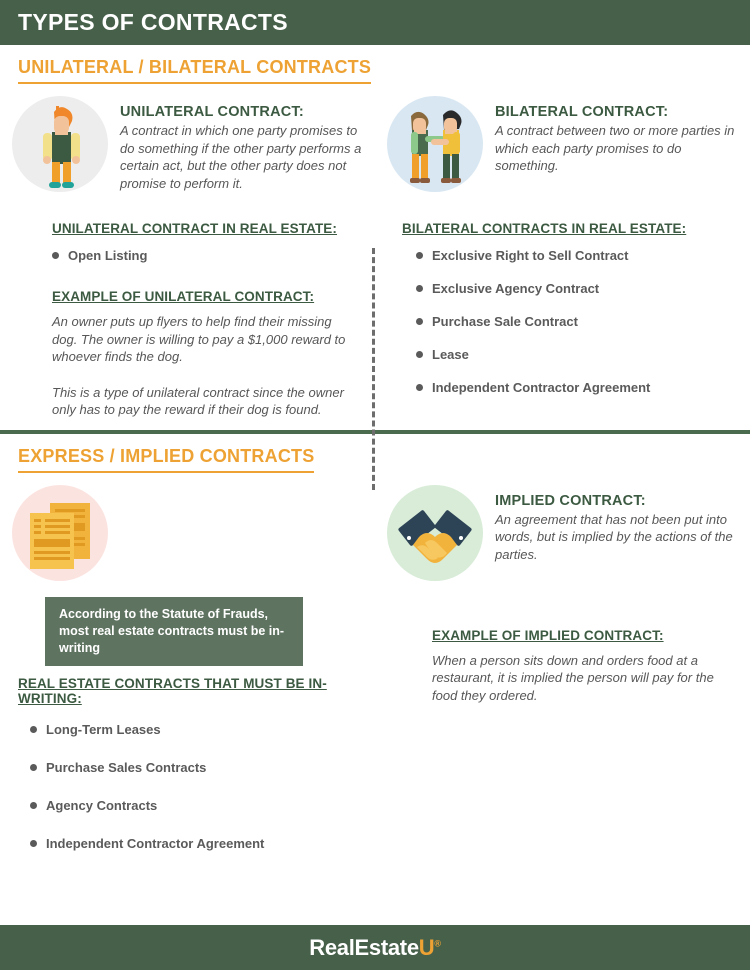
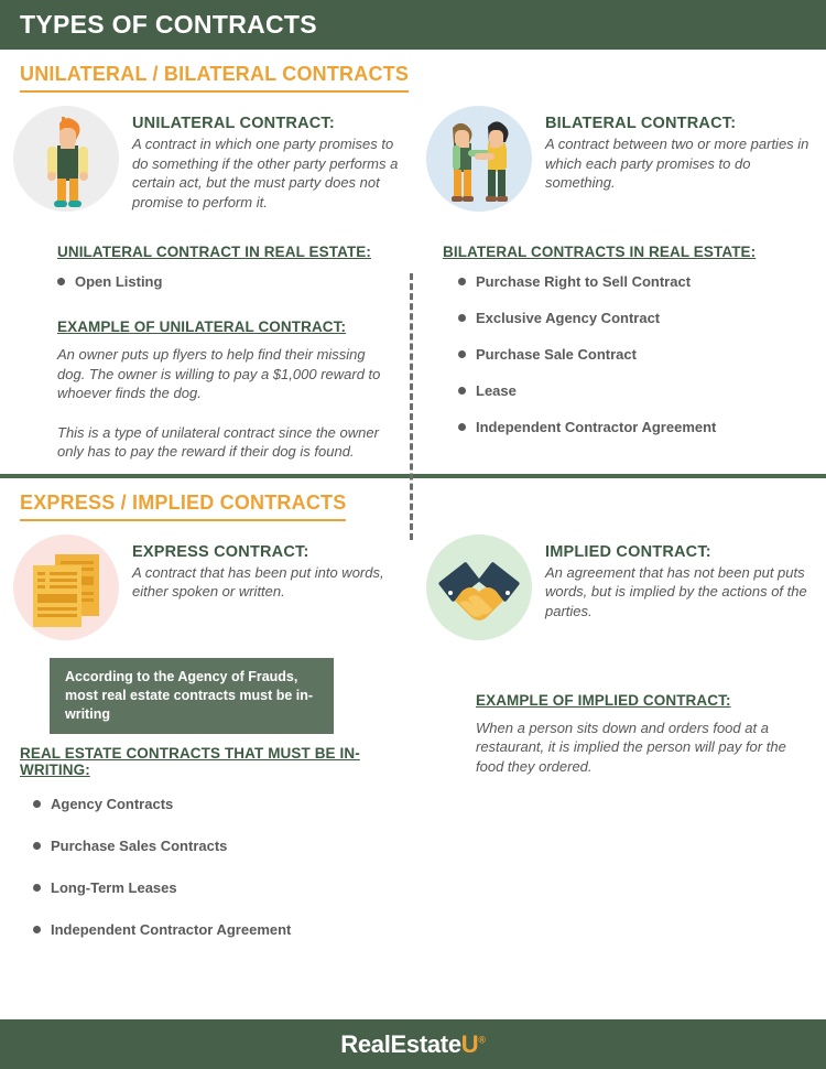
  TYPES OF CONTRACTS
  UNILATERAL / BILATERAL CONTRACTS
  UNILATERAL CONTRACT:
- A contract in which one party promises to do something if the other party performs a certain act, but the other party does not promise to perform it.
+ A contract in which one party promises to do something if the other party performs a certain act, but the must party does not promise to perform it.
  BILATERAL CONTRACT:
  A contract between two or more parties in which each party promises to do something.
  UNILATERAL CONTRACT IN REAL ESTATE:
  Open Listing
  EXAMPLE OF UNILATERAL CONTRACT:
  An owner puts up flyers to help find their missing dog. The owner is willing to pay a $1,000 reward to whoever finds the dog.
  This is a type of unilateral contract since the owner only has to pay the reward if their dog is found.
  BILATERAL CONTRACTS IN REAL ESTATE:
- Exclusive Right to Sell Contract
+ Purchase Right to Sell Contract
  Exclusive Agency Contract
  Purchase Sale Contract
  Lease
  Independent Contractor Agreement
  EXPRESS / IMPLIED CONTRACTS
+ EXPRESS CONTRACT:
+ A contract that has been put into words, either spoken or written.
  IMPLIED CONTRACT:
- An agreement that has not been put into words, but is implied by the actions of the parties.
+ An agreement that has not been put puts words, but is implied by the actions of the parties.
- According to the Statute of Frauds, most real estate contracts must be in-writing
+ According to the Agency of Frauds, most real estate contracts must be in-writing
  REAL ESTATE CONTRACTS THAT MUST BE IN-WRITING:
- Long-Term Leases
+ Agency Contracts
  Purchase Sales Contracts
- Agency Contracts
+ Long-Term Leases
  Independent Contractor Agreement
  EXAMPLE OF IMPLIED CONTRACT:
  When a person sits down and orders food at a restaurant, it is implied the person will pay for the food they ordered.
  RealEstateU®
